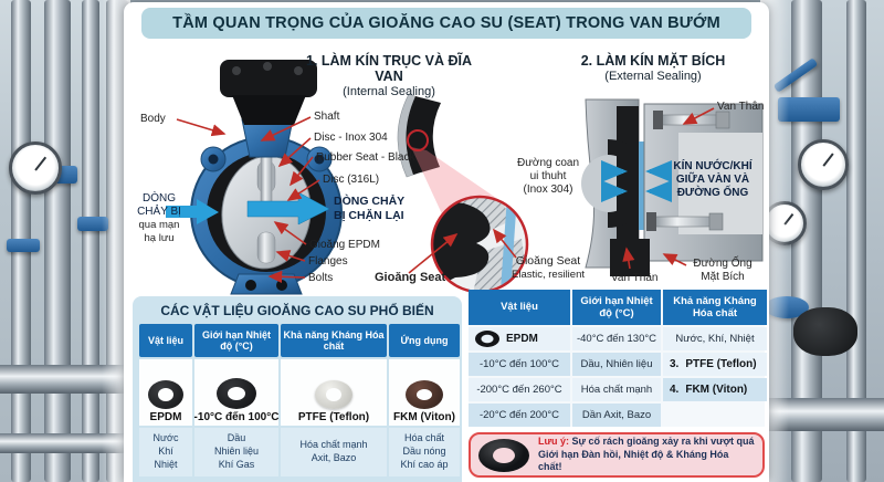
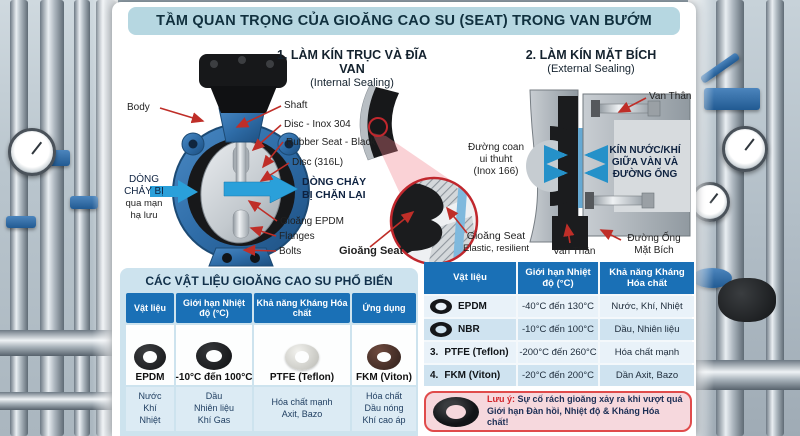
  TẦM QUAN TRỌNG CỦA GIOĂNG CAO SU (SEAT) TRONG VAN BƯỚM
  Body
  Shaft
  Disc - Inox 304
  Rubber Seat - Black
  Disc (316L)
  DÒNG CHẢY
  BỊ CHẶN LẠI
  Gioăng EPDM
  Flanges
  Bolts
  DÒNG
  CHẢY BỊ
  qua mạn
  hạ lưu
  1. LÀM KÍN TRỤC VÀ ĐĨA VAN
  (Internal Sealing)
  Gioăng Seat
  Gioăng Seat
  Elastic, resilient
  2. LÀM KÍN MẶT BÍCH
  (External Sealing)
  Van Thân
  Đường coan
  ui thuht
- (Inox 304)
+ (Inox 166)
  KÍN NƯỚC/KHÍ
  GIỮA VÀN VÀ
  ĐƯỜNG ỐNG
  Van Thân
  Đường Ống
  Mặt Bích
  CÁC VẬT LIỆU GIOĂNG CAO SU PHỔ BIẾN
  Vật liệu
  Giới hạn Nhiệt độ (°C)
  Khả năng Kháng Hóa chất
  Ứng dụng
  EPDM
  -10°C đến 100°C
  PTFE (Teflon)
  FKM (Viton)
  Nước
  Khí
  Nhiệt
  Dầu
  Nhiên liệu
  Khí Gas
  Hóa chất mạnh
  Axit, Bazo
  Hóa chất
  Dầu nóng
  Khí cao áp
  Vật liệu
  Giới hạn Nhiệt độ (°C)
  Khả năng Kháng Hóa chất
  EPDM
  -40°C đến 130°C
  Nước, Khí, Nhiệt
+ NBR
  -10°C đến 100°C
  Dầu, Nhiên liệu
  3.
  PTFE (Teflon)
  -200°C đến 260°C
  Hóa chất mạnh
  4.
  FKM (Viton)
  -20°C đến 200°C
  Dần Axit, Bazo
  Lưu ý: Sự cố rách gioăng xảy ra khi vượt quá Giới hạn Đàn hồi, Nhiệt độ & Kháng Hóa chất!
